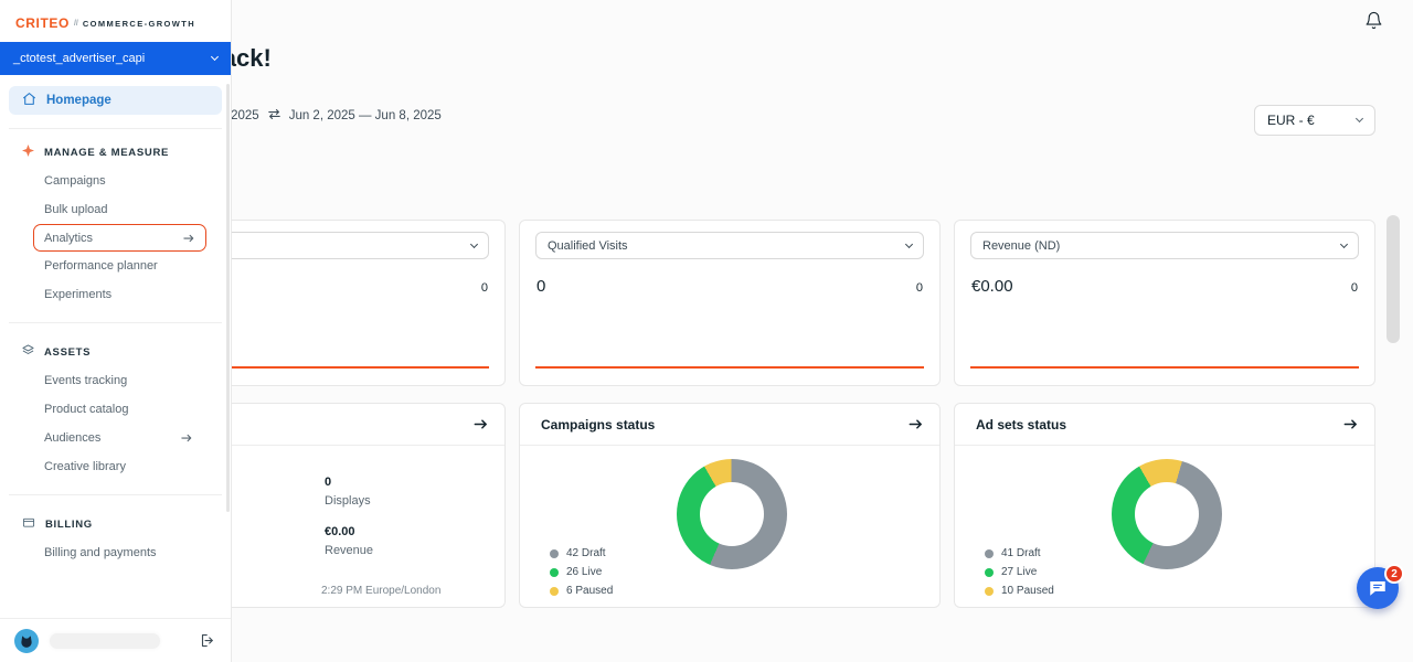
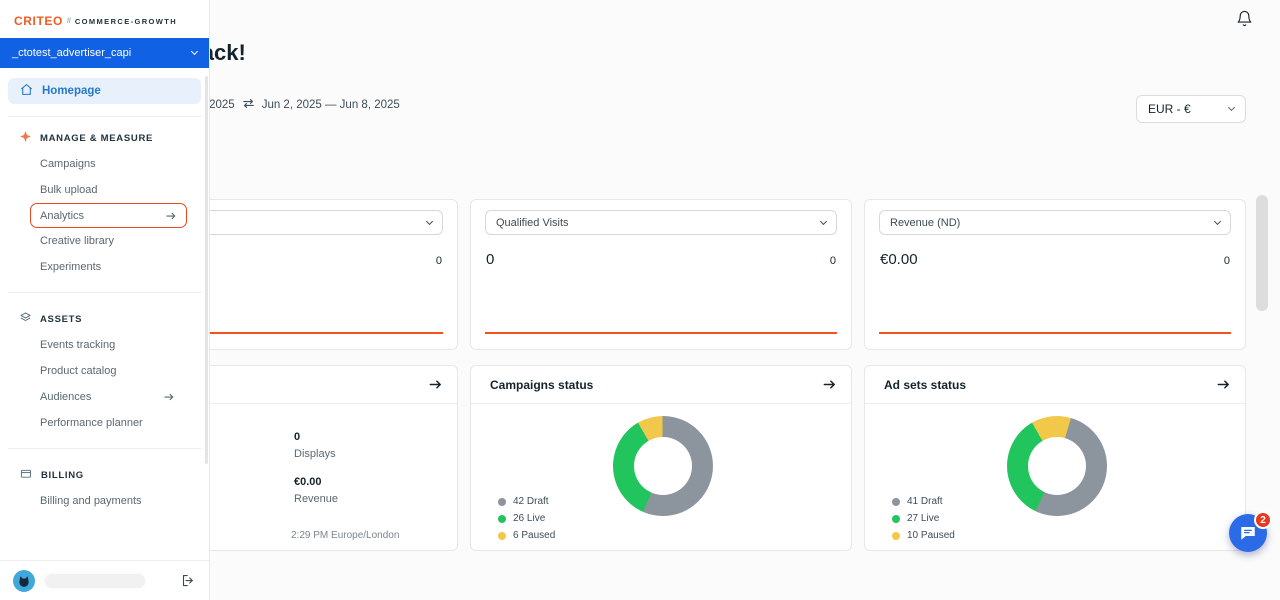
  Jun 2, 2025 — Jun 8, 2025
  EUR - €
  0
  Qualified Visits
  0
  0
  Revenue (ND)
  €0.00
  0
  0
  Displays
  €0.00
  Revenue
  2:29 PM Europe/London
  Campaigns status
  42 Draft
  26 Live
  6 Paused
  Ad sets status
  41 Draft
  27 Live
  10 Paused
  2
  CRITEO
  COMMERCE-GROWTH
  _ctotest_advertiser_capi
  Homepage
  MANAGE & MEASURE
  Campaigns
  Bulk upload
  Analytics
- Performance planner
+ Creative library
  Experiments
  ASSETS
  Events tracking
  Product catalog
  Audiences
- Creative library
+ Performance planner
  BILLING
  Billing and payments
